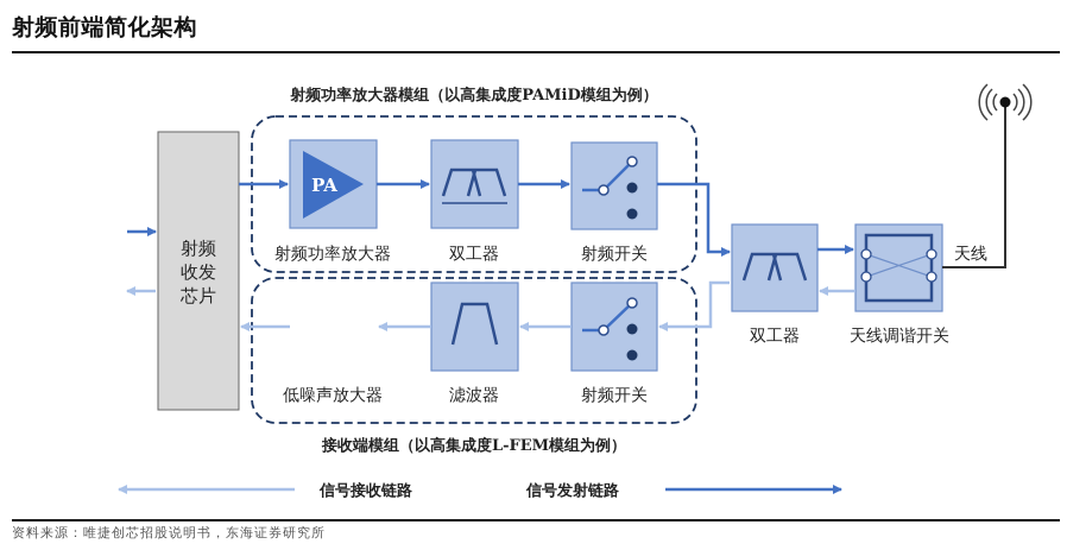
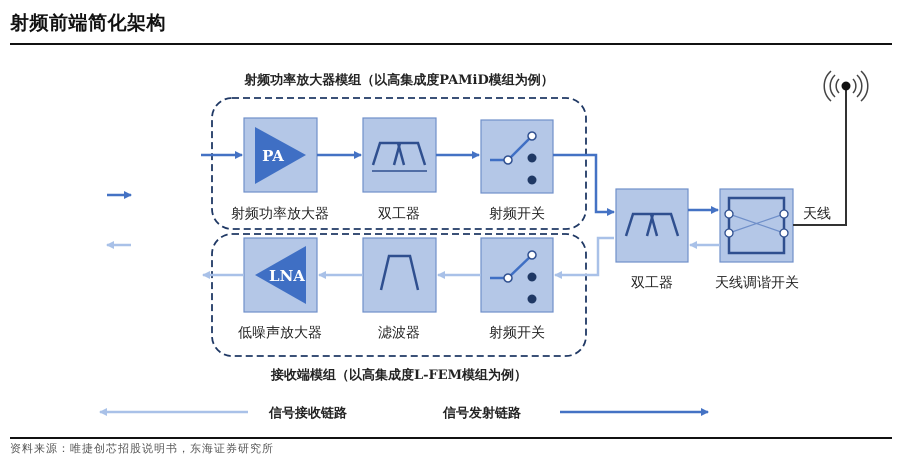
  射频前端简化架构
  射频功率放大器模组（以高集成度PAMiD模组为例）
  接收端模组（以高集成度L-FEM模组为例）
- 射频
- 收发
- 芯片
  PA
  射频功率放大器
  双工器
  射频开关
+ LNA
  低噪声放大器
  滤波器
  射频开关
  双工器
  天线调谐开关
  天线
  信号接收链路
  信号发射链路
  资料来源：唯捷创芯招股说明书，东海证券研究所
